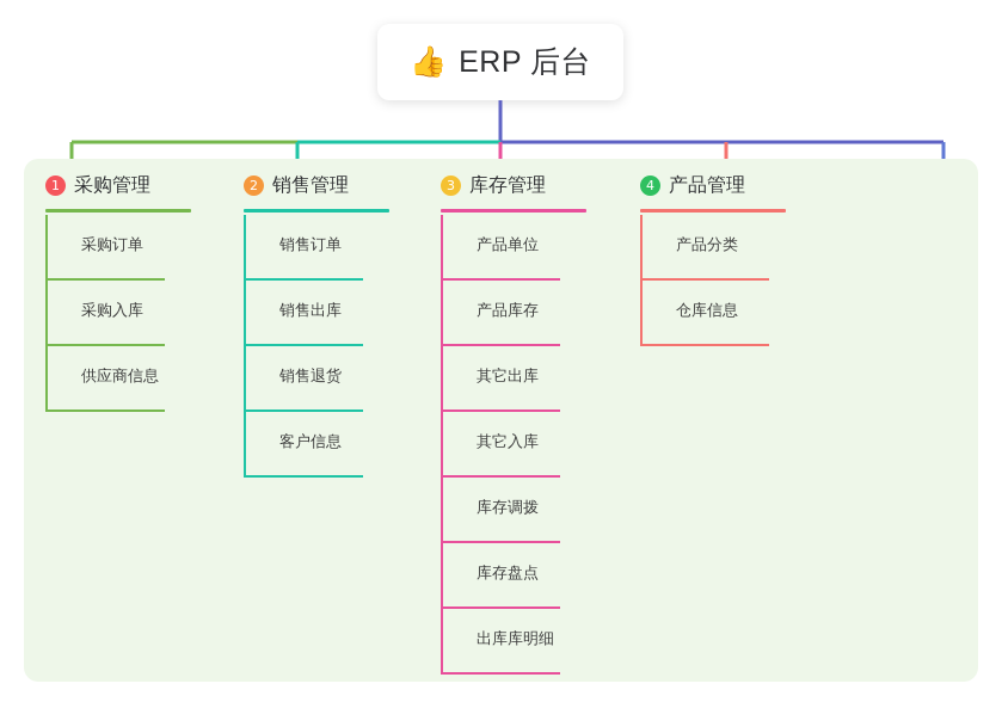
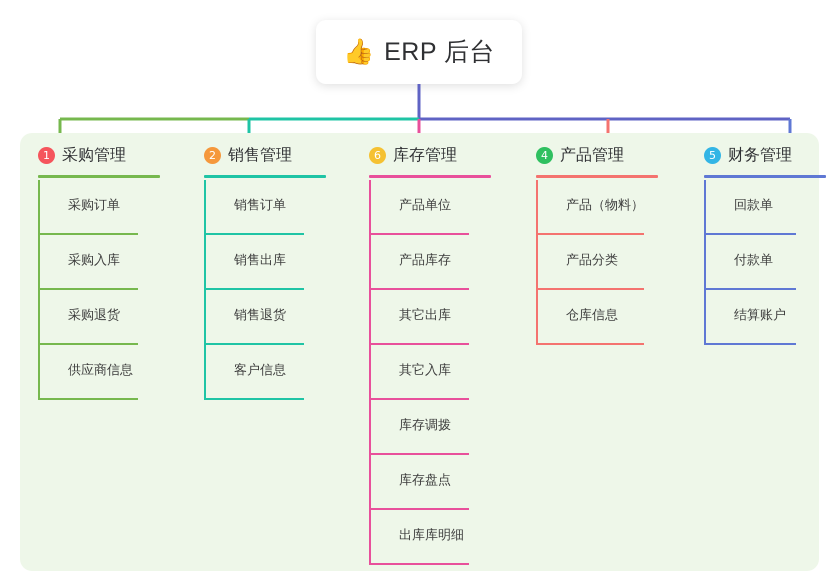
  👍
  ERP 后台
  1
  采购管理
  采购订单
  采购入库
+ 采购退货
  供应商信息
  2
  销售管理
  销售订单
  销售出库
  销售退货
  客户信息
- 3
+ 6
  库存管理
  产品单位
  产品库存
  其它出库
  其它入库
  库存调拨
  库存盘点
  出库库明细
  4
  产品管理
+ 产品（物料）
  产品分类
  仓库信息
+ 5
+ 财务管理
+ 回款单
+ 付款单
+ 结算账户
